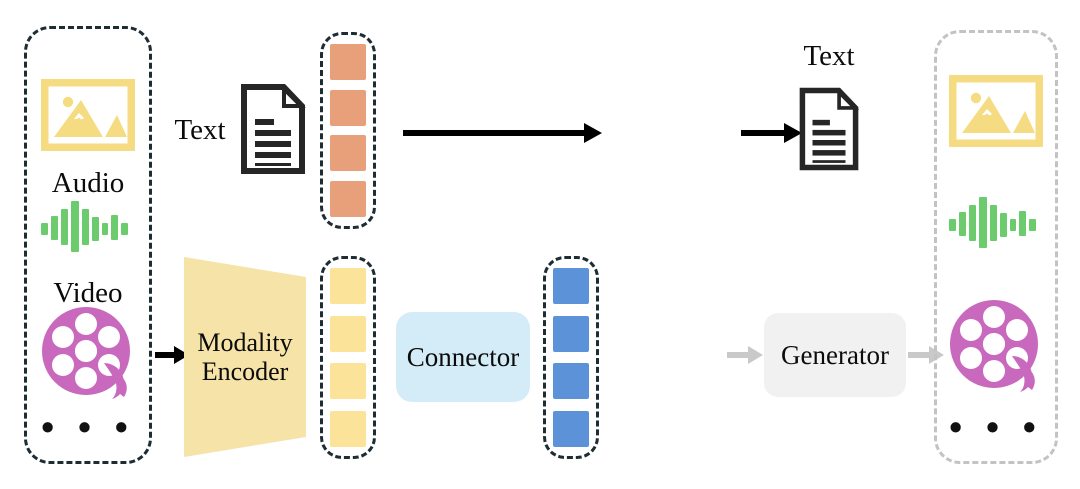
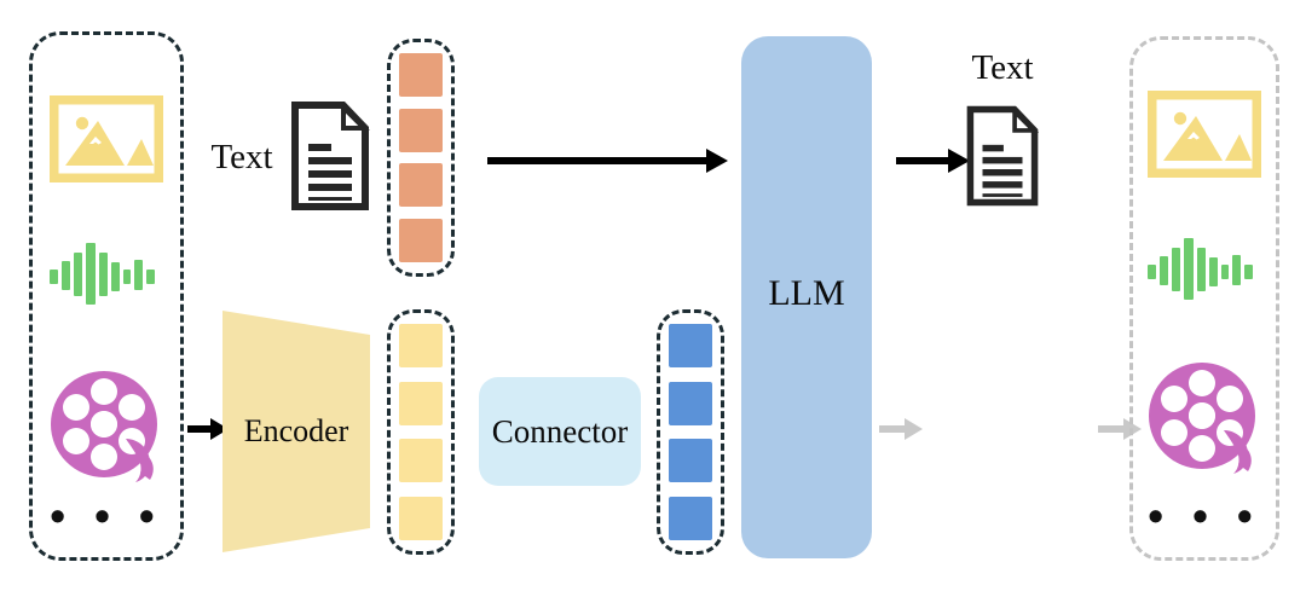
- Audio
- Video
  • • •
  Text
- Modality
  Encoder
  Connector
+ LLM
  Text
- Generator
  • • •
